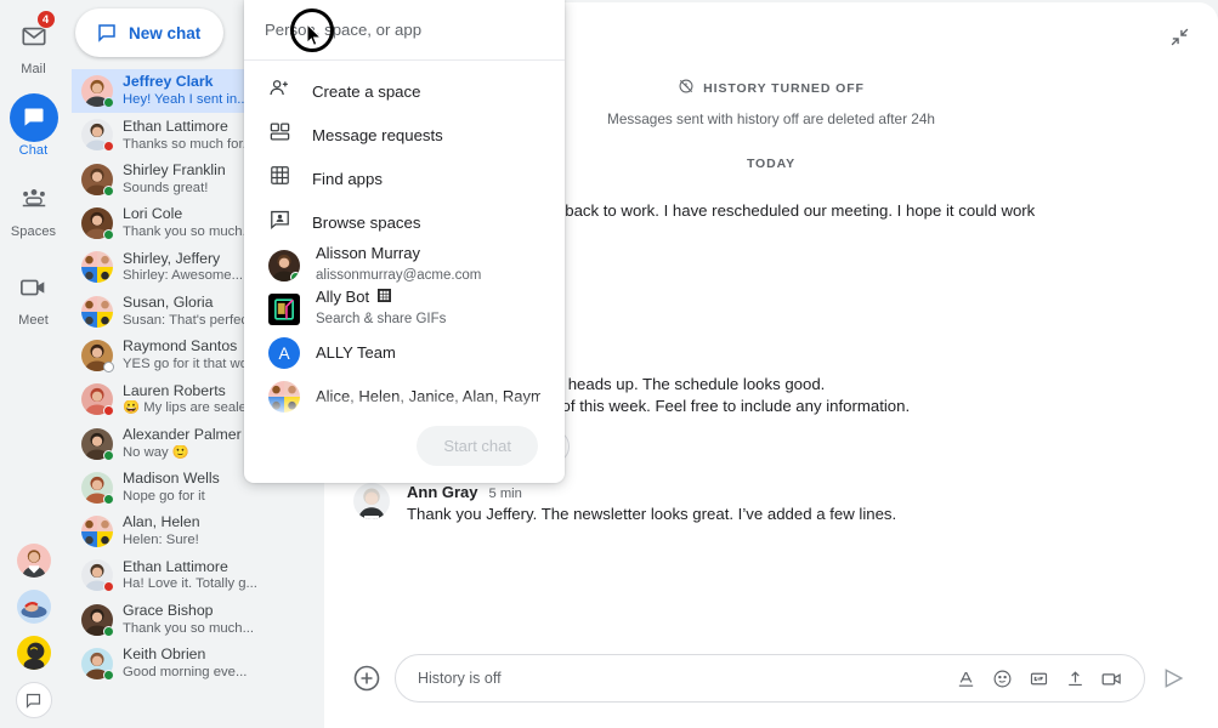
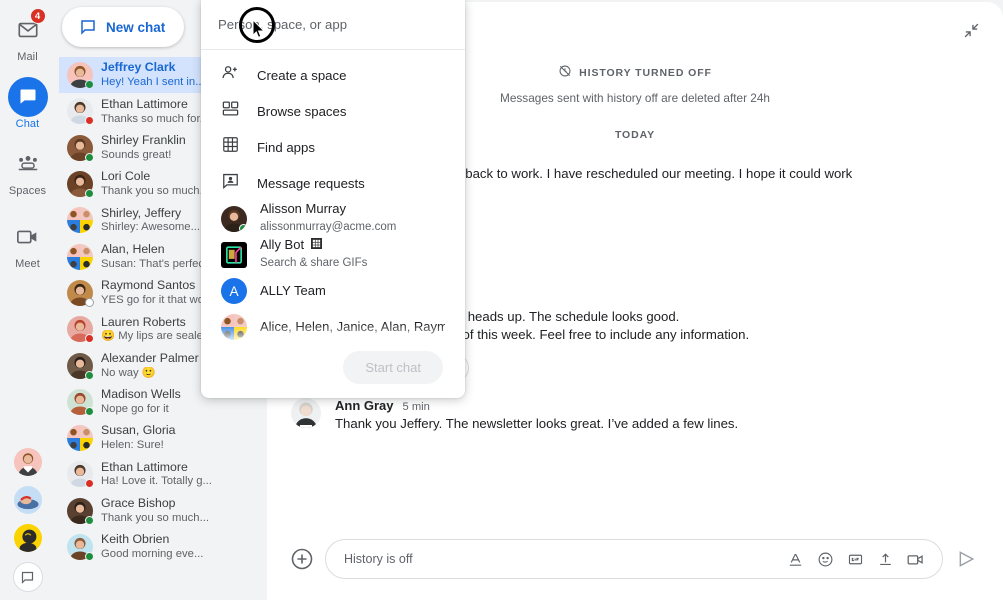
  4
  Mail
  Chat
  Spaces
  Meet
  New chat
  Jeffrey Clark
  Hey! Yeah I sent in..
  Ethan Lattimore
  Thanks so much for
  Shirley Franklin
  Sounds great!
  Lori Cole
  Thank you so much
  Shirley, Jeffery
  Shirley: Awesome...
- Susan, Gloria
+ Alan, Helen
  Susan: That's perfe
  Raymond Santos
  YES go for it that w
  Lauren Roberts
  😀 My lips are seale
  Alexander Palmer
  No way 🙂
  Madison Wells
  Nope go for it
- Alan, Helen
+ Susan, Gloria
  Helen: Sure!
  Ethan Lattimore
  Ha! Love it. Totally g...
  Grace Bishop
  Thank you so much...
  Keith Obrien
  Good morning eve...
  HISTORY TURNED OFF
  Messages sent with history off are deleted after 24h
  TODAY
  back to work. I have rescheduled our meeting. I hope it could work
  Ann Gray
  5 min
  Thank you Jeffery. The newsletter looks great. I’ve added a few lines.
  History is off
  Perso, space, or app
  Create a space
- Message requests
+ Browse spaces
  Find apps
- Browse spaces
+ Message requests
  Alisson Murray
  alissonmurray@acme.com
  Ally Bot
  Search & share GIFs
  A
  ALLY Team
  Start chat
